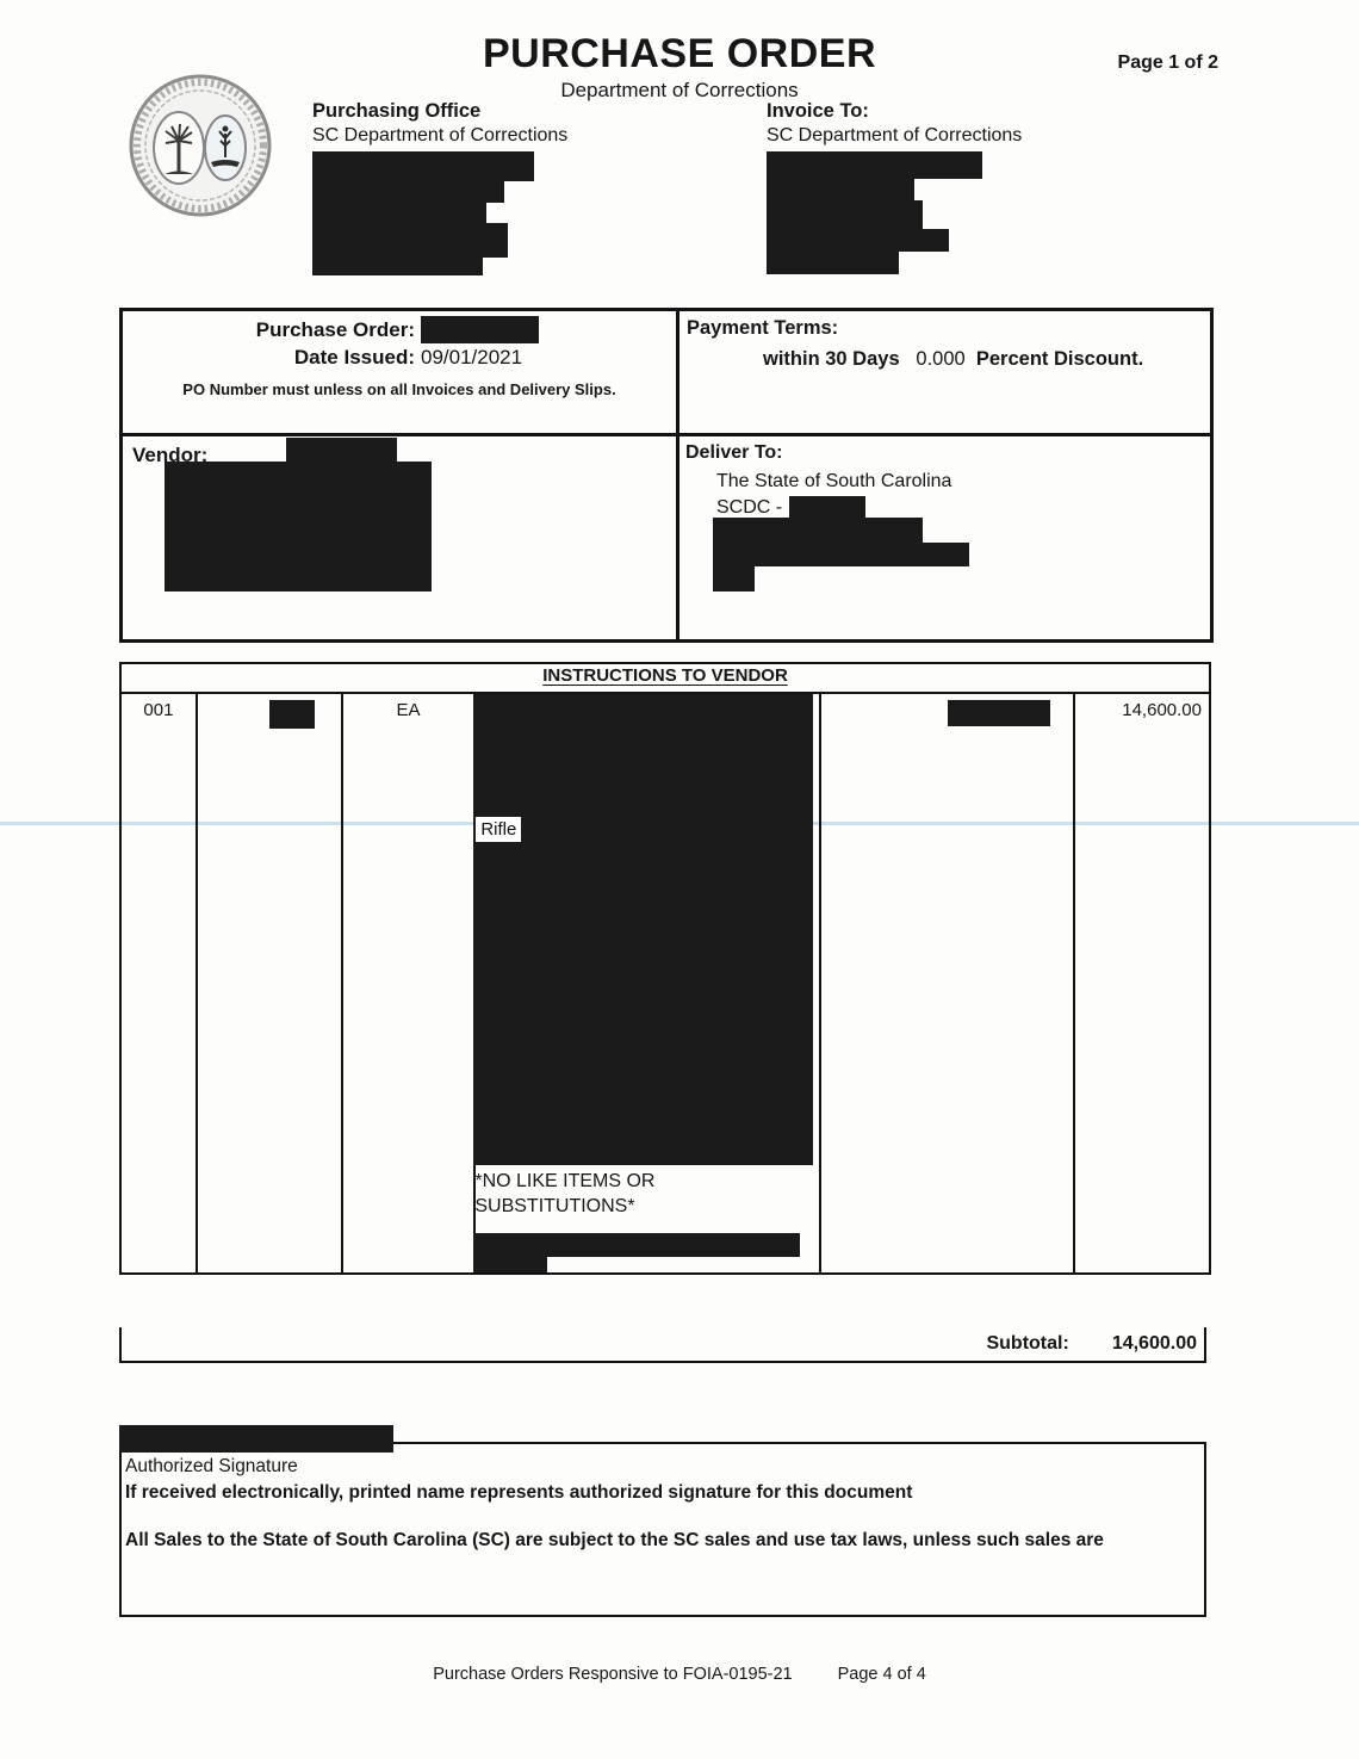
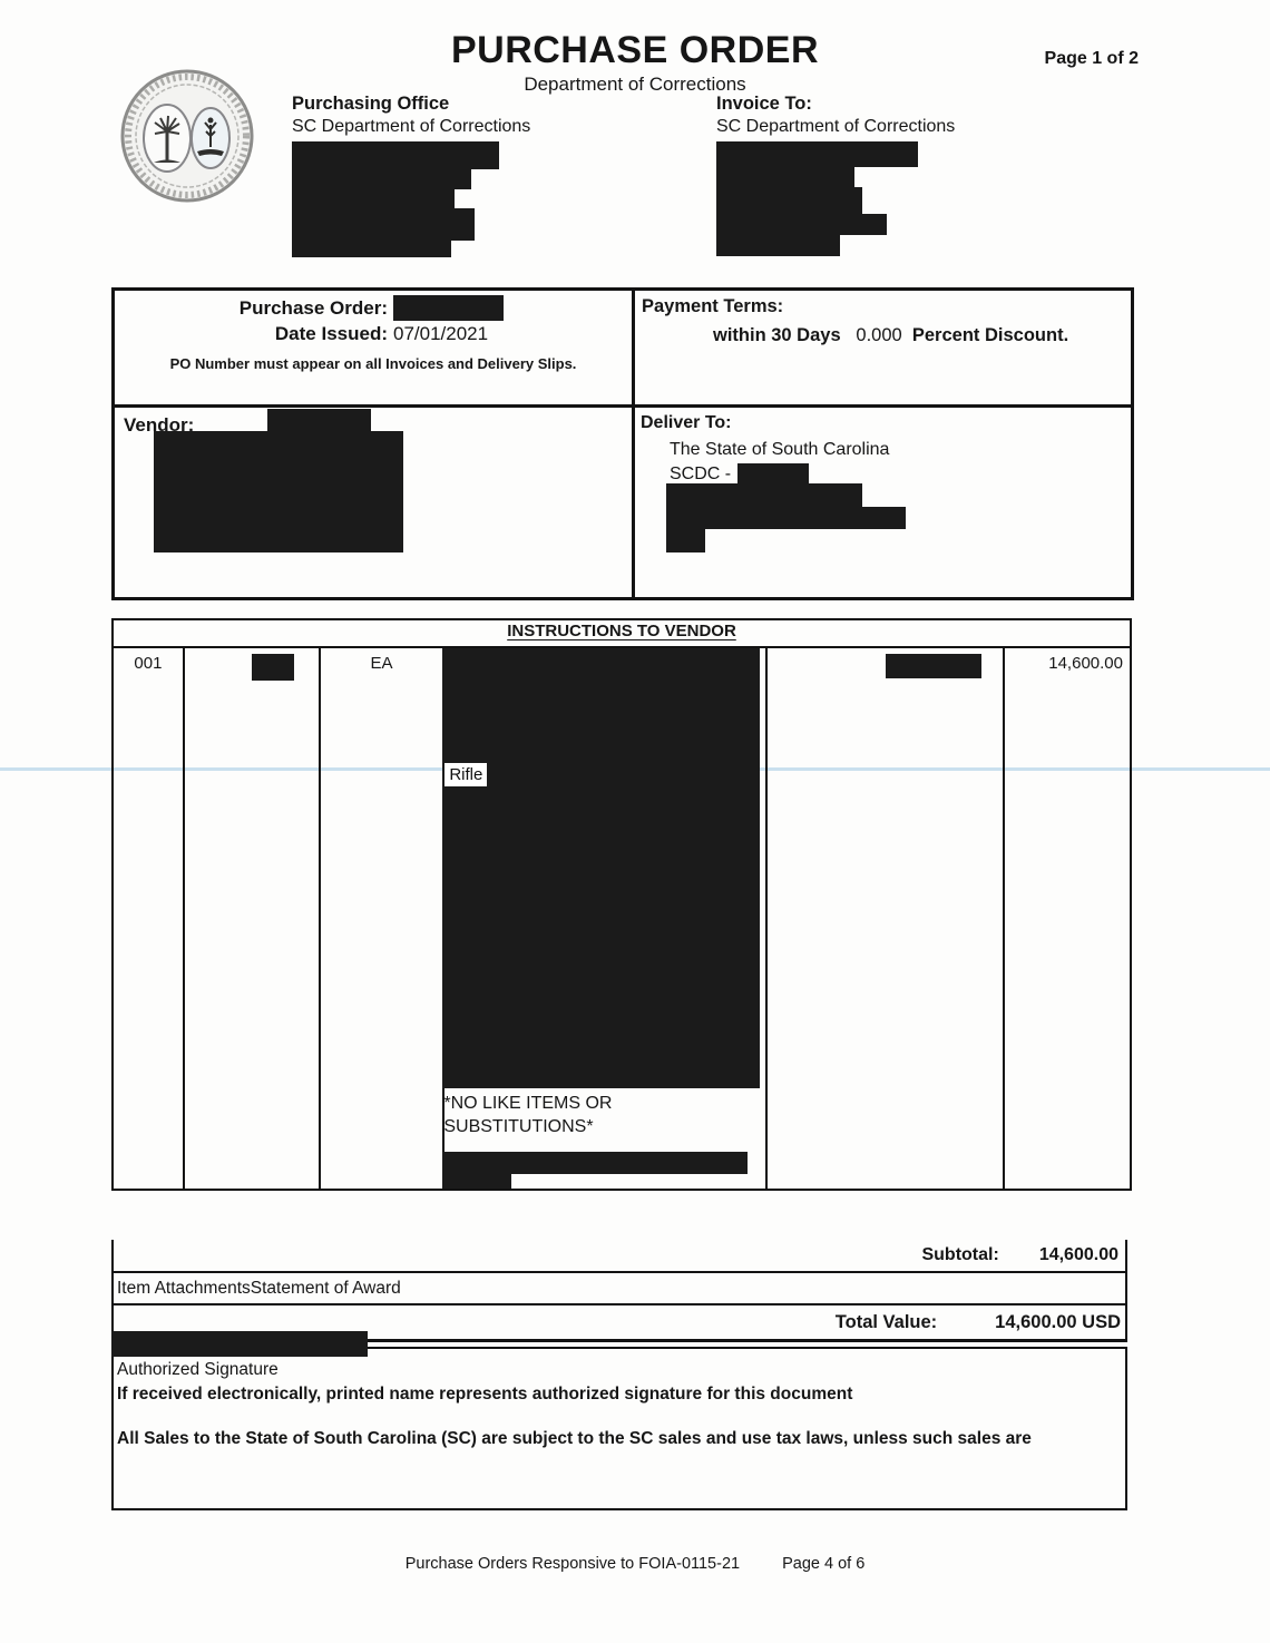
  PURCHASE ORDER
  Department of Corrections
  Page 1 of 2
  Purchasing Office
  SC Department of Corrections
  Invoice To:
  SC Department of Corrections
  Purchase Order:
  Date Issued:
- 09/01/2021
+ 07/01/2021
- PO Number must unless on all Invoices and Delivery Slips.
+ PO Number must appear on all Invoices and Delivery Slips.
  Payment Terms:
  within 30 Days 0.000 Percent Discount.
  Vendor:
  Deliver To:
  The State of South Carolina
  SCDC -
  INSTRUCTIONS TO VENDOR
  001
  EA
  Rifle
  *NO LIKE ITEMS OR
  SUBSTITUTIONS*
  14,600.00
  Subtotal:
  14,600.00
+ Item AttachmentsStatement of Award
+ Total Value:
+ 14,600.00 USD
  Authorized Signature
  If received electronically, printed name represents authorized signature for this document
  All Sales to the State of South Carolina (SC) are subject to the SC sales and use tax laws, unless such sales are
- Purchase Orders Responsive to FOIA-0195-21
+ Purchase Orders Responsive to FOIA-0115-21
- Page 4 of 4
+ Page 4 of 6
